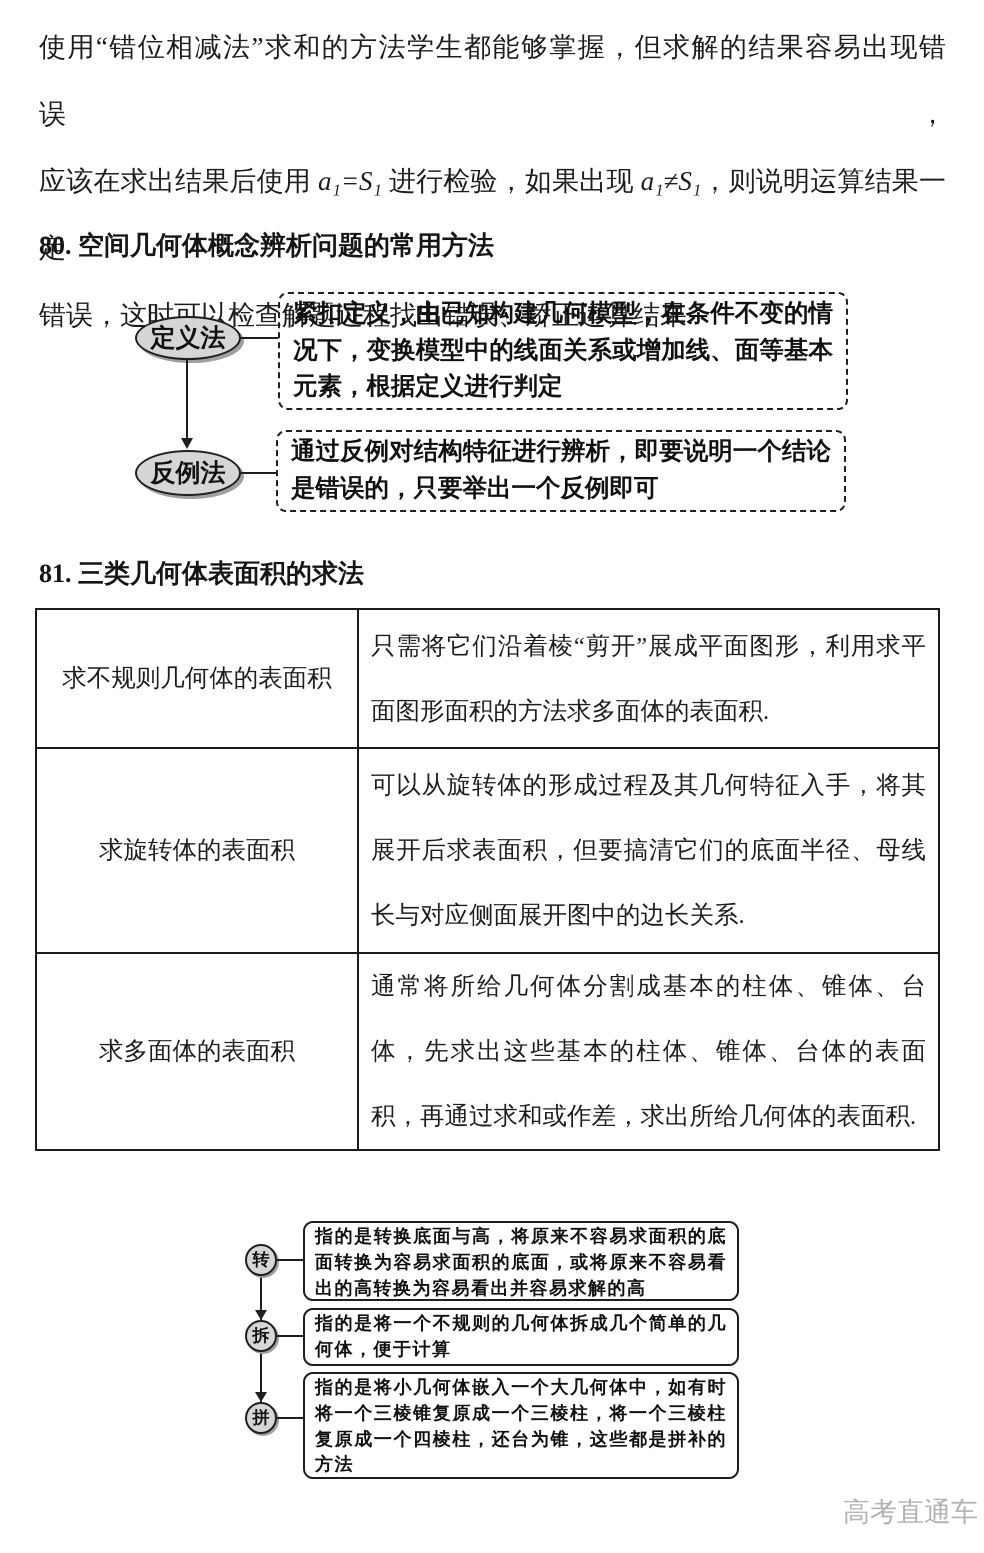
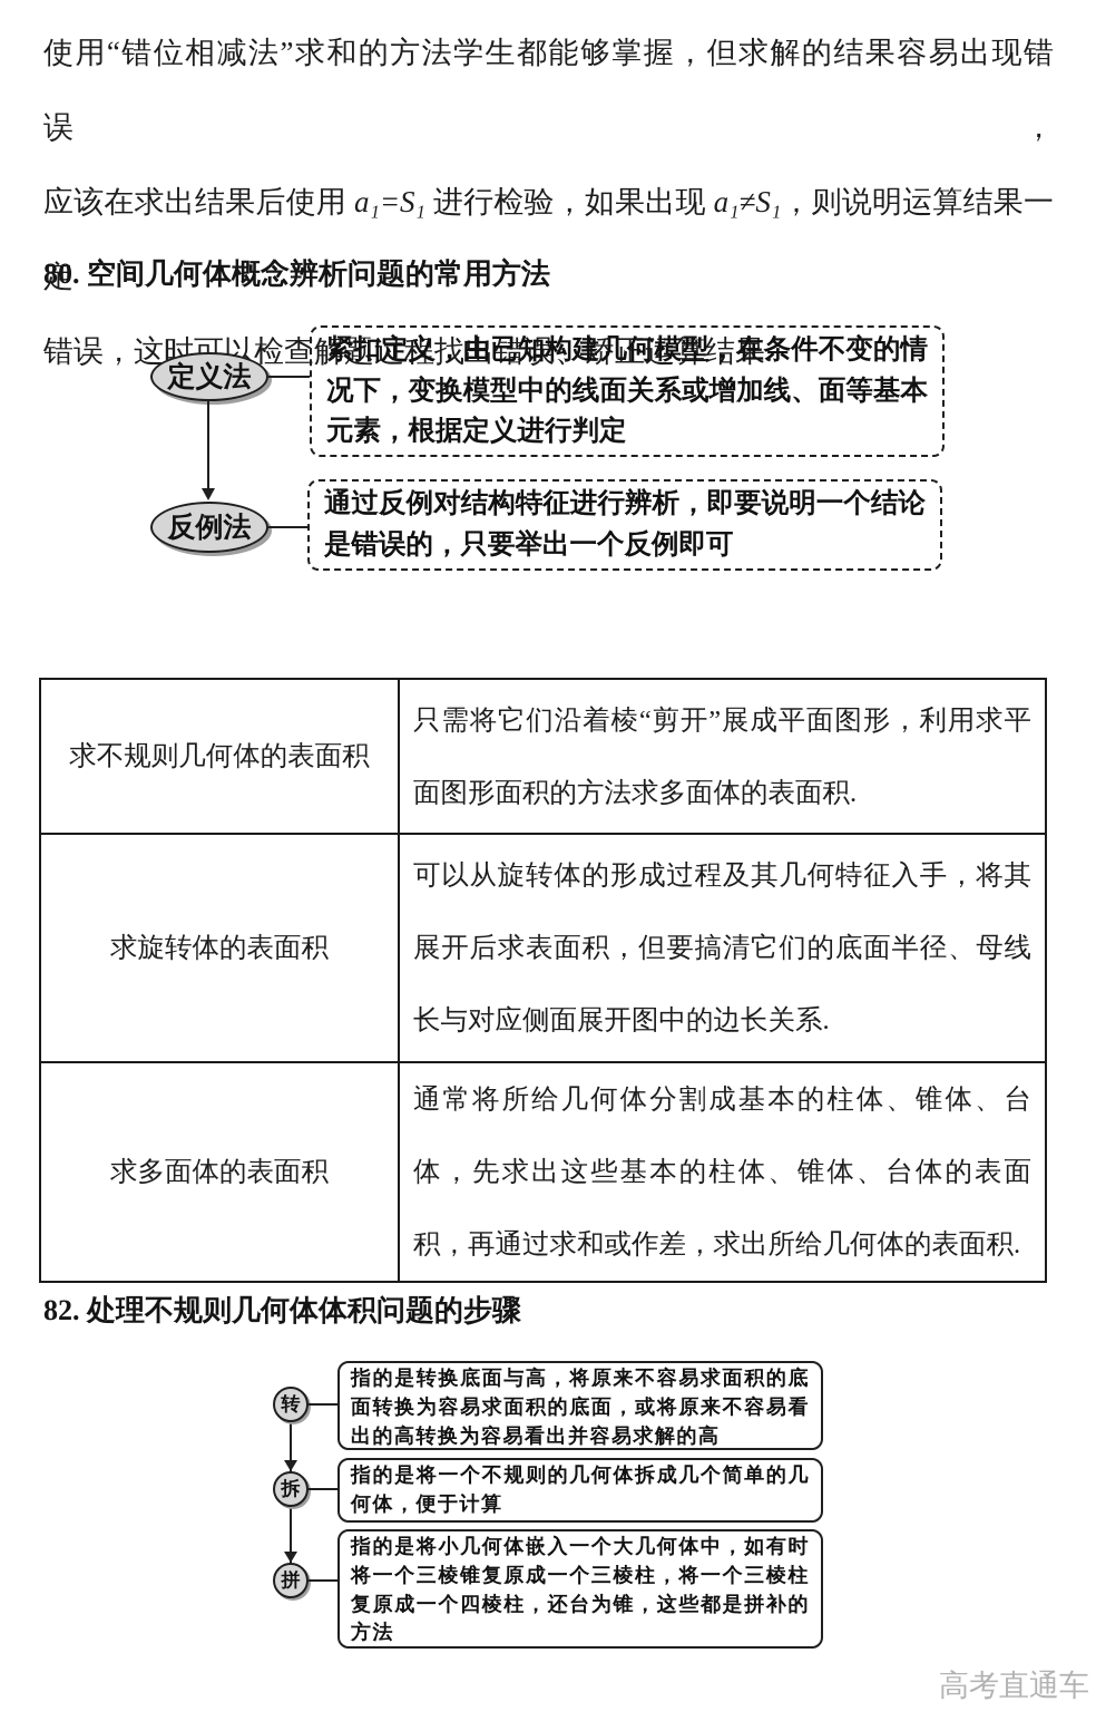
  使用“错位相减法”求和的方法学生都能够掌握，但求解的结果容易出现错误，
  应该在求出结果后使用 a₁=S₁ 进行检验，如果出现 a₁≠S₁，则说明运算结果一定
  错误，这时可以检查解题过程找出错误、矫正运算结果.
  80. 空间几何体概念辨析问题的常用方法
  定义法
  紧扣定义，由已知构建几何模型，在条件不变的情况下，变换模型中的线面关系或增加线、面等基本元素，根据定义进行判定
  反例法
  通过反例对结构特征进行辨析，即要说明一个结论是错误的，只要举出一个反例即可
- 81. 三类几何体表面积的求法
  求不规则几何体的表面积	只需将它们沿着棱“剪开”展成平面图形，利用求平面图形面积的方法求多面体的表面积.
  求旋转体的表面积	可以从旋转体的形成过程及其几何特征入手，将其展开后求表面积，但要搞清它们的底面半径、母线长与对应侧面展开图中的边长关系.
  求多面体的表面积	通常将所给几何体分割成基本的柱体、锥体、台体，先求出这些基本的柱体、锥体、台体的表面积，再通过求和或作差，求出所给几何体的表面积.
+ 82. 处理不规则几何体体积问题的步骤
  转
  指的是转换底面与高，将原来不容易求面积的底面转换为容易求面积的底面，或将原来不容易看出的高转换为容易看出并容易求解的高
  拆
  指的是将一个不规则的几何体拆成几个简单的几何体，便于计算
  拼
  指的是将小几何体嵌入一个大几何体中，如有时将一个三棱锥复原成一个三棱柱，将一个三棱柱复原成一个四棱柱，还台为锥，这些都是拼补的方法
  高考直通车
